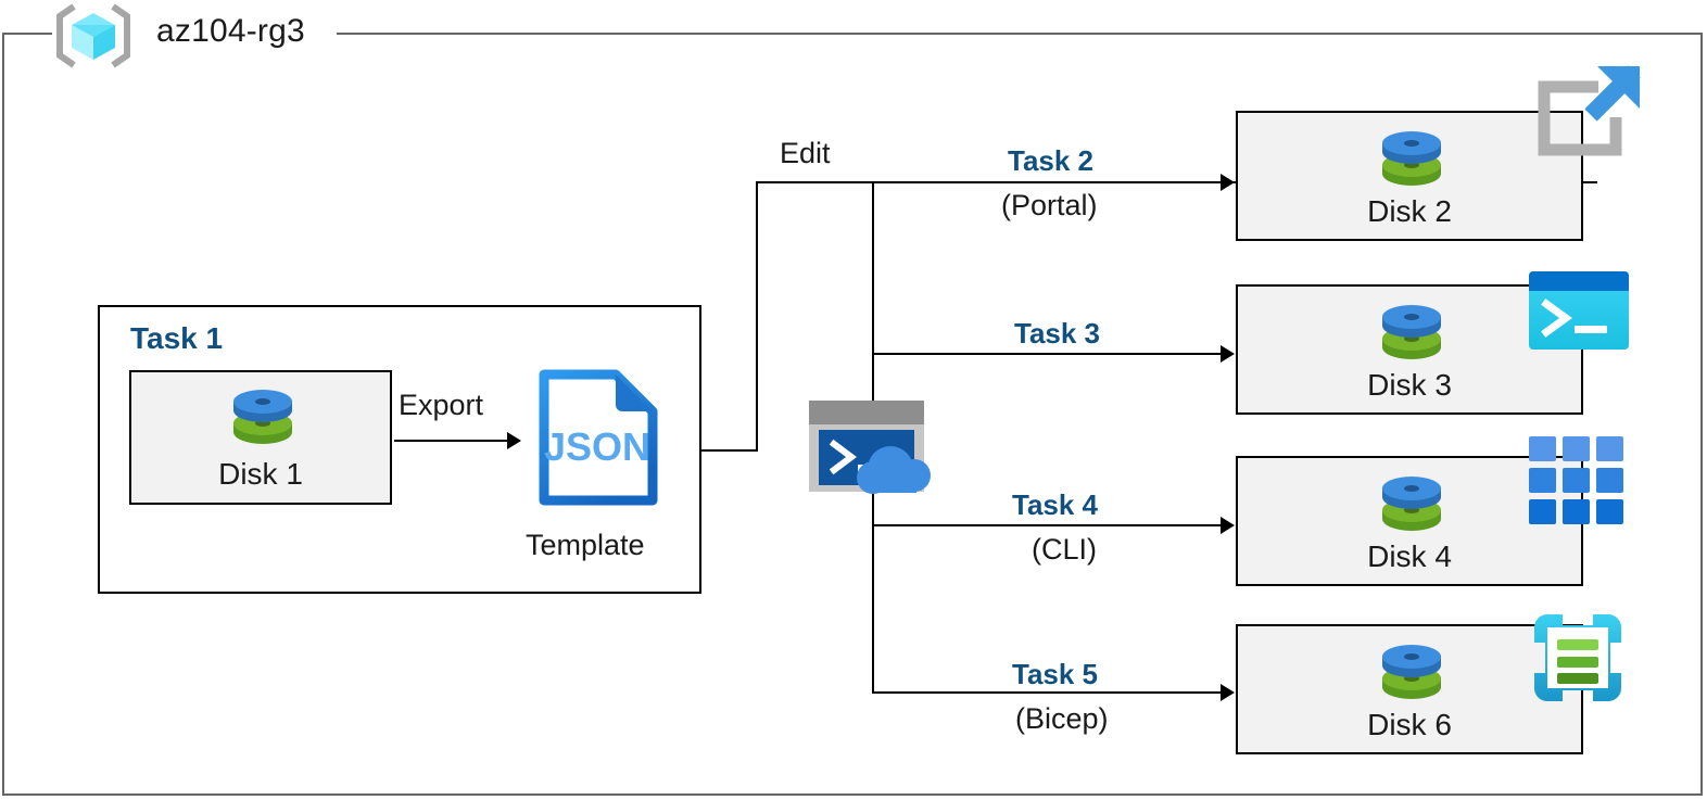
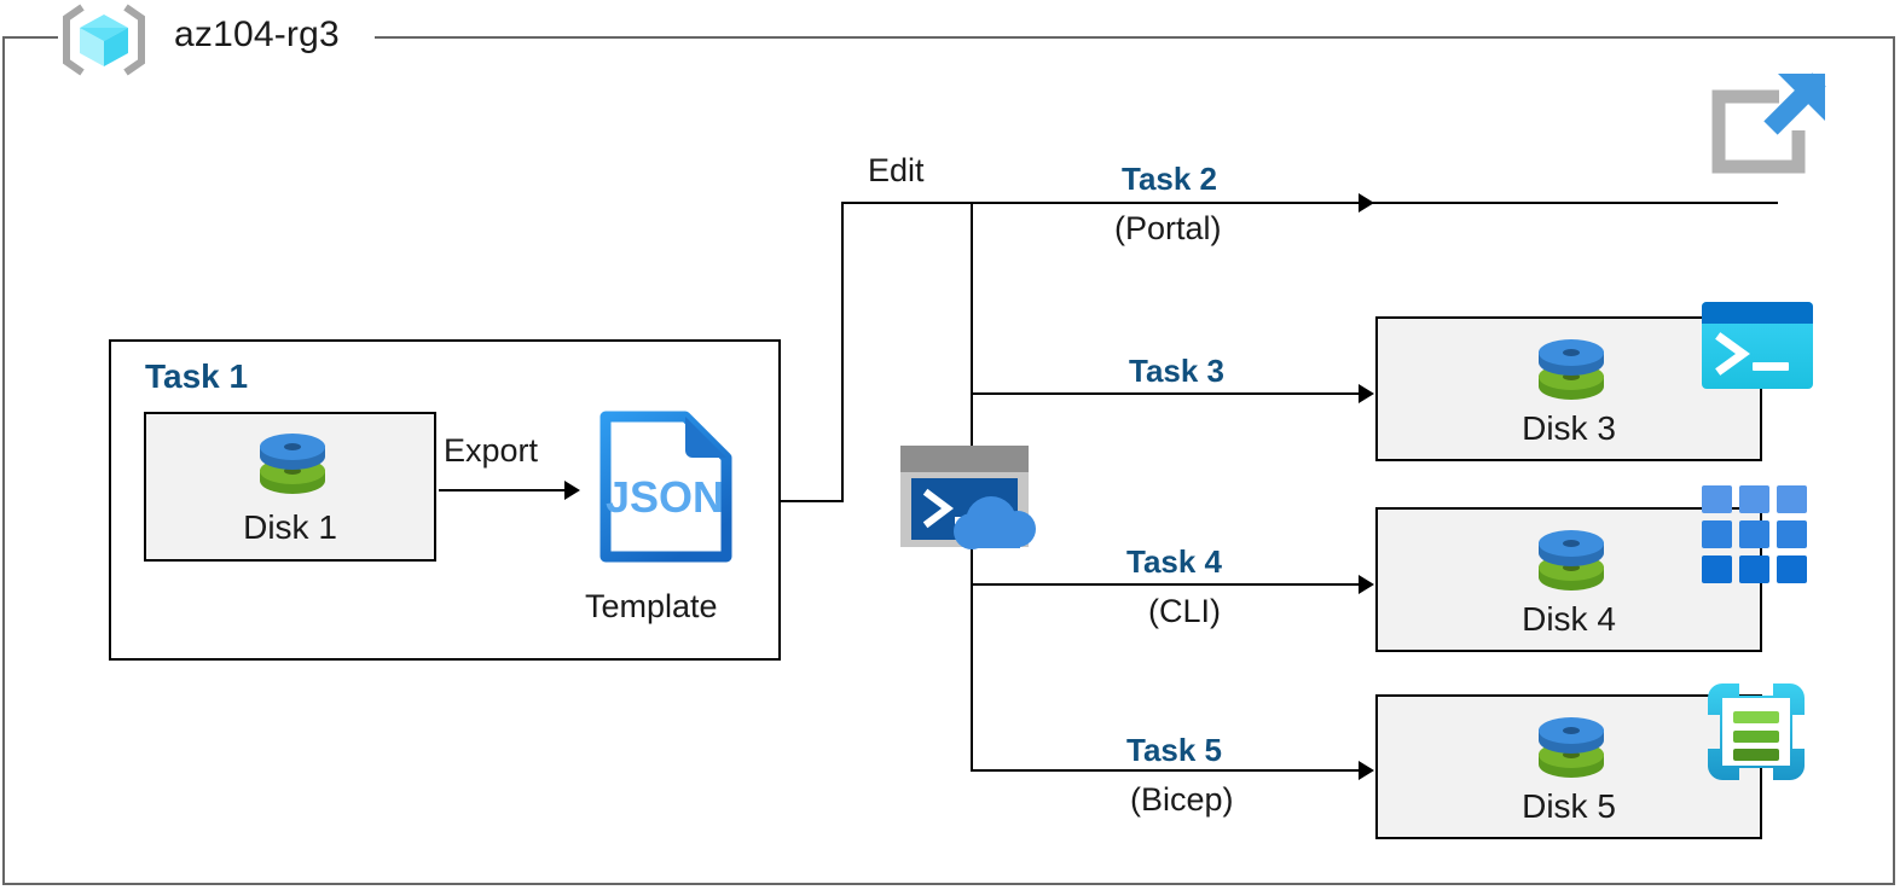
  az104-rg3
  Task 1
  Disk 1
  Export
  JSON
  Template
  Edit
  Task 2
  (Portal)
- Disk 2
  Task 3
  Disk 3
  Task 4
  (CLI)
  Disk 4
  Task 5
  (Bicep)
- Disk 6
+ Disk 5
